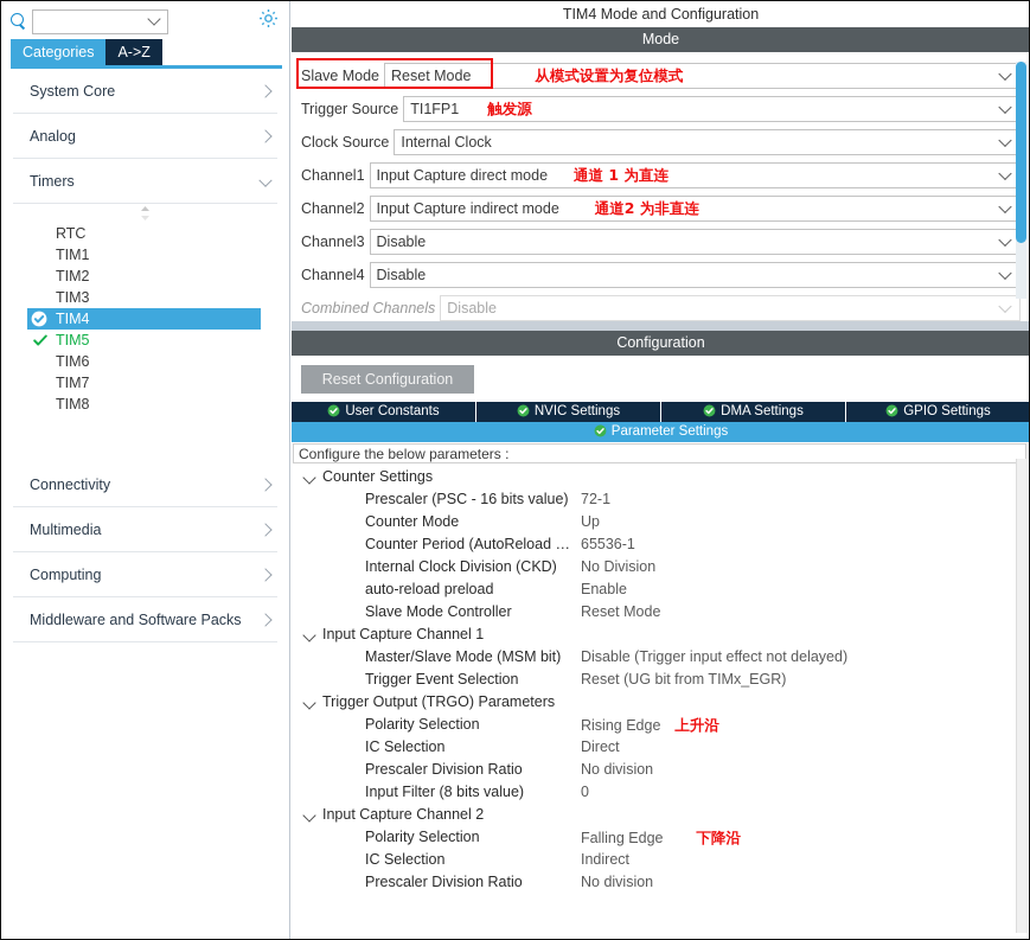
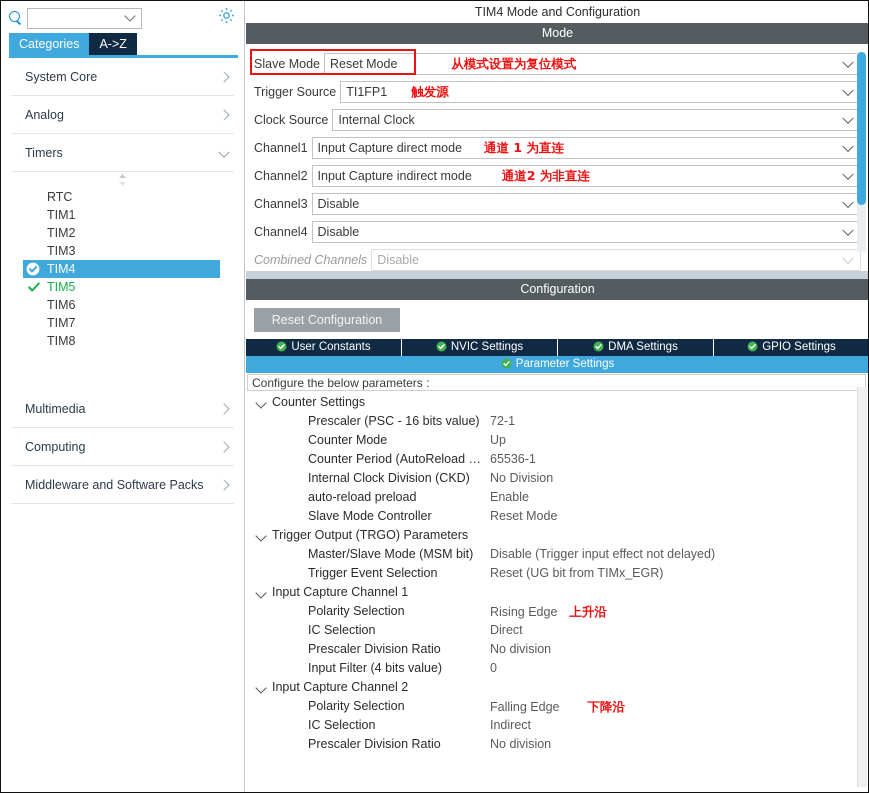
  Categories
  A->Z
  System Core
  Analog
  Timers
  RTC
  TIM1
  TIM2
  TIM3
  TIM4
  TIM5
  TIM6
  TIM7
  TIM8
- Connectivity
  Multimedia
  Computing
  Middleware and Software Packs
  TIM4 Mode and Configuration
  Mode
  Slave Mode
  Reset Mode
  从模式设置为复位模式
  Trigger Source
  TI1FP1
  触发源
  Clock Source
  Internal Clock
  Channel1
  Input Capture direct mode
  通道 1 为直连
  Channel2
  Input Capture indirect mode
  通道2 为非直连
  Channel3
  Disable
  Channel4
  Disable
  Combined Channels
  Disable
  Configuration
  Reset Configuration
  User Constants
  NVIC Settings
  DMA Settings
  GPIO Settings
  Parameter Settings
  Configure the below parameters :
  Counter Settings
  Prescaler (PSC - 16 bits value)
  72-1
  Counter Mode
  Up
  Counter Period (AutoReload Reg
  65536-1
  Internal Clock Division (CKD)
  No Division
  auto-reload preload
  Enable
  Slave Mode Controller
  Reset Mode
- Input Capture Channel 1
+ Trigger Output (TRGO) Parameters
  Master/Slave Mode (MSM bit)
  Disable (Trigger input effect not delayed)
  Trigger Event Selection
  Reset (UG bit from TIMx_EGR)
- Trigger Output (TRGO) Parameters
+ Input Capture Channel 1
  Polarity Selection
  Rising Edge 上升沿
  IC Selection
  Direct
  Prescaler Division Ratio
  No division
- Input Filter (8 bits value)
+ Input Filter (4 bits value)
  0
  Input Capture Channel 2
  Polarity Selection
  Falling Edge 下降沿
  IC Selection
  Indirect
  Prescaler Division Ratio
  No division
